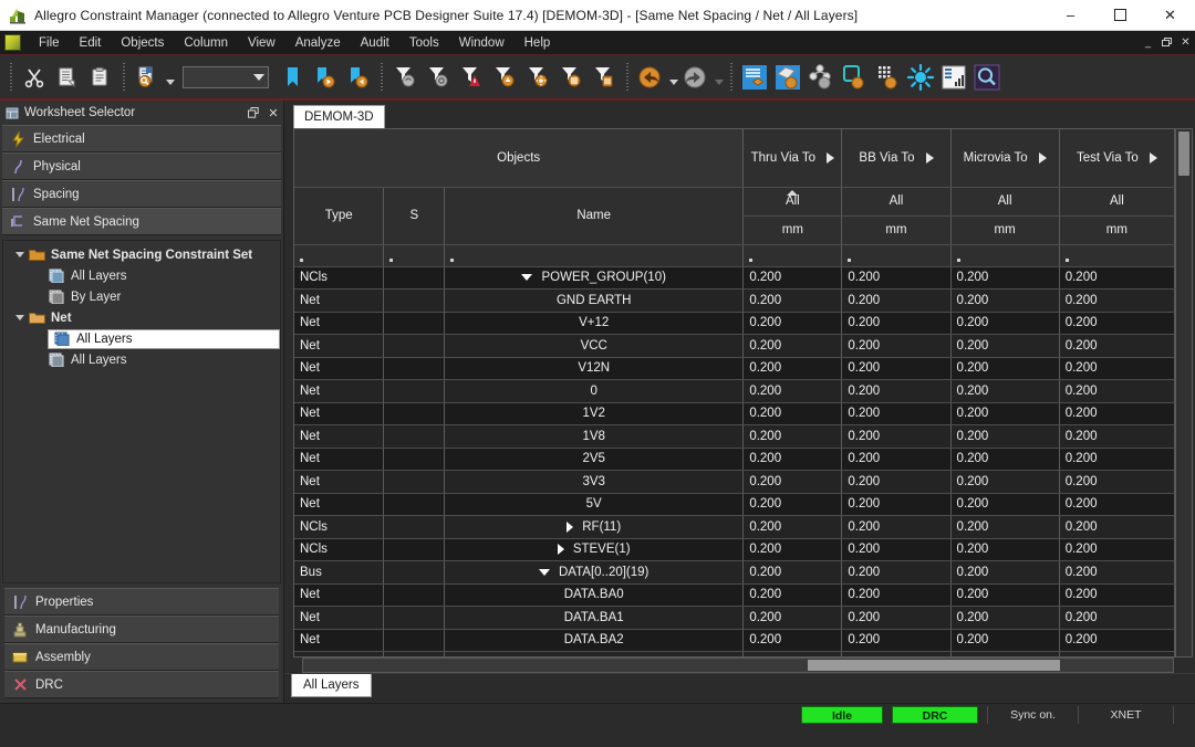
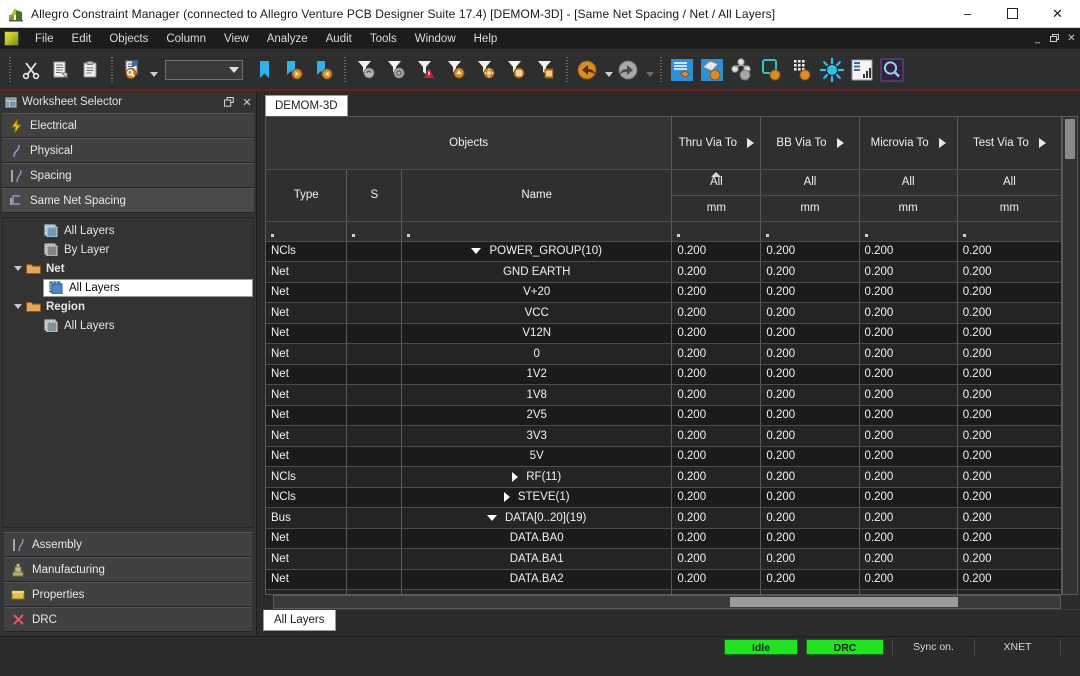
  Allegro Constraint Manager (connected to Allegro Venture PCB Designer Suite 17.4) [DEMOM-3D] - [Same Net Spacing / Net / All Layers]
  –
  ✕
  File
  Edit
  Objects
  Column
  View
  Analyze
  Audit
  Tools
  Window
  Help
  _
  ✕
  Worksheet Selector
  ✕
  Electrical
  Physical
  Spacing
  Same Net Spacing
- Same Net Spacing Constraint Set
  All Layers
  By Layer
  Net
  All Layers
+ Region
  All Layers
- Properties
+ Assembly
  Manufacturing
- Assembly
+ Properties
  DRC
  DEMOM-3D
  Objects	Thru Via To	BB Via To	Microvia To	Test Via To
  Type	S	Name	All	All	All	All
  mm	mm	mm	mm
  NCls		POWER_GROUP(10)	0.200	0.200	0.200	0.200
  Net		GND EARTH	0.200	0.200	0.200	0.200
- Net		V+12	0.200	0.200	0.200	0.200
+ Net		V+20	0.200	0.200	0.200	0.200
  Net		VCC	0.200	0.200	0.200	0.200
  Net		V12N	0.200	0.200	0.200	0.200
  Net		0	0.200	0.200	0.200	0.200
  Net		1V2	0.200	0.200	0.200	0.200
  Net		1V8	0.200	0.200	0.200	0.200
  Net		2V5	0.200	0.200	0.200	0.200
  Net		3V3	0.200	0.200	0.200	0.200
  Net		5V	0.200	0.200	0.200	0.200
  NCls		RF(11)	0.200	0.200	0.200	0.200
  NCls		STEVE(1)	0.200	0.200	0.200	0.200
  Bus		DATA[0..20](19)	0.200	0.200	0.200	0.200
  Net		DATA.BA0	0.200	0.200	0.200	0.200
  Net		DATA.BA1	0.200	0.200	0.200	0.200
  Net		DATA.BA2	0.200	0.200	0.200	0.200
  All Layers
  Idle
  DRC
  Sync on.
  XNET
